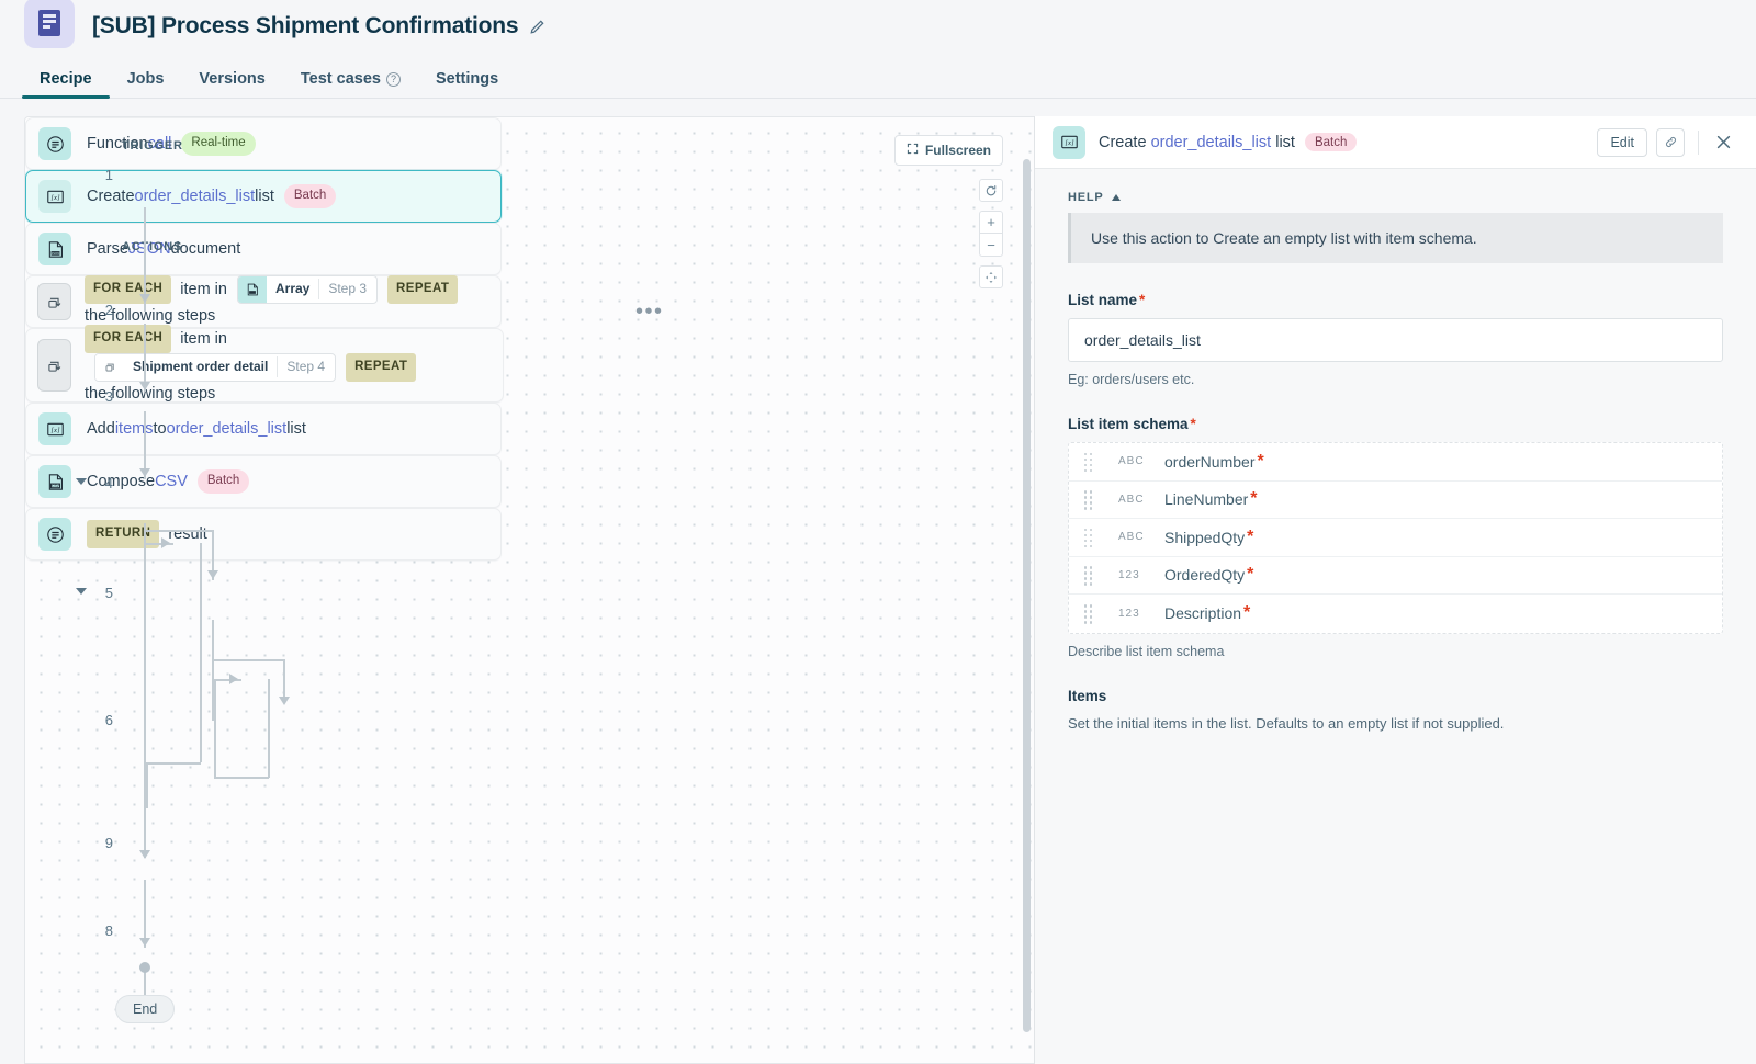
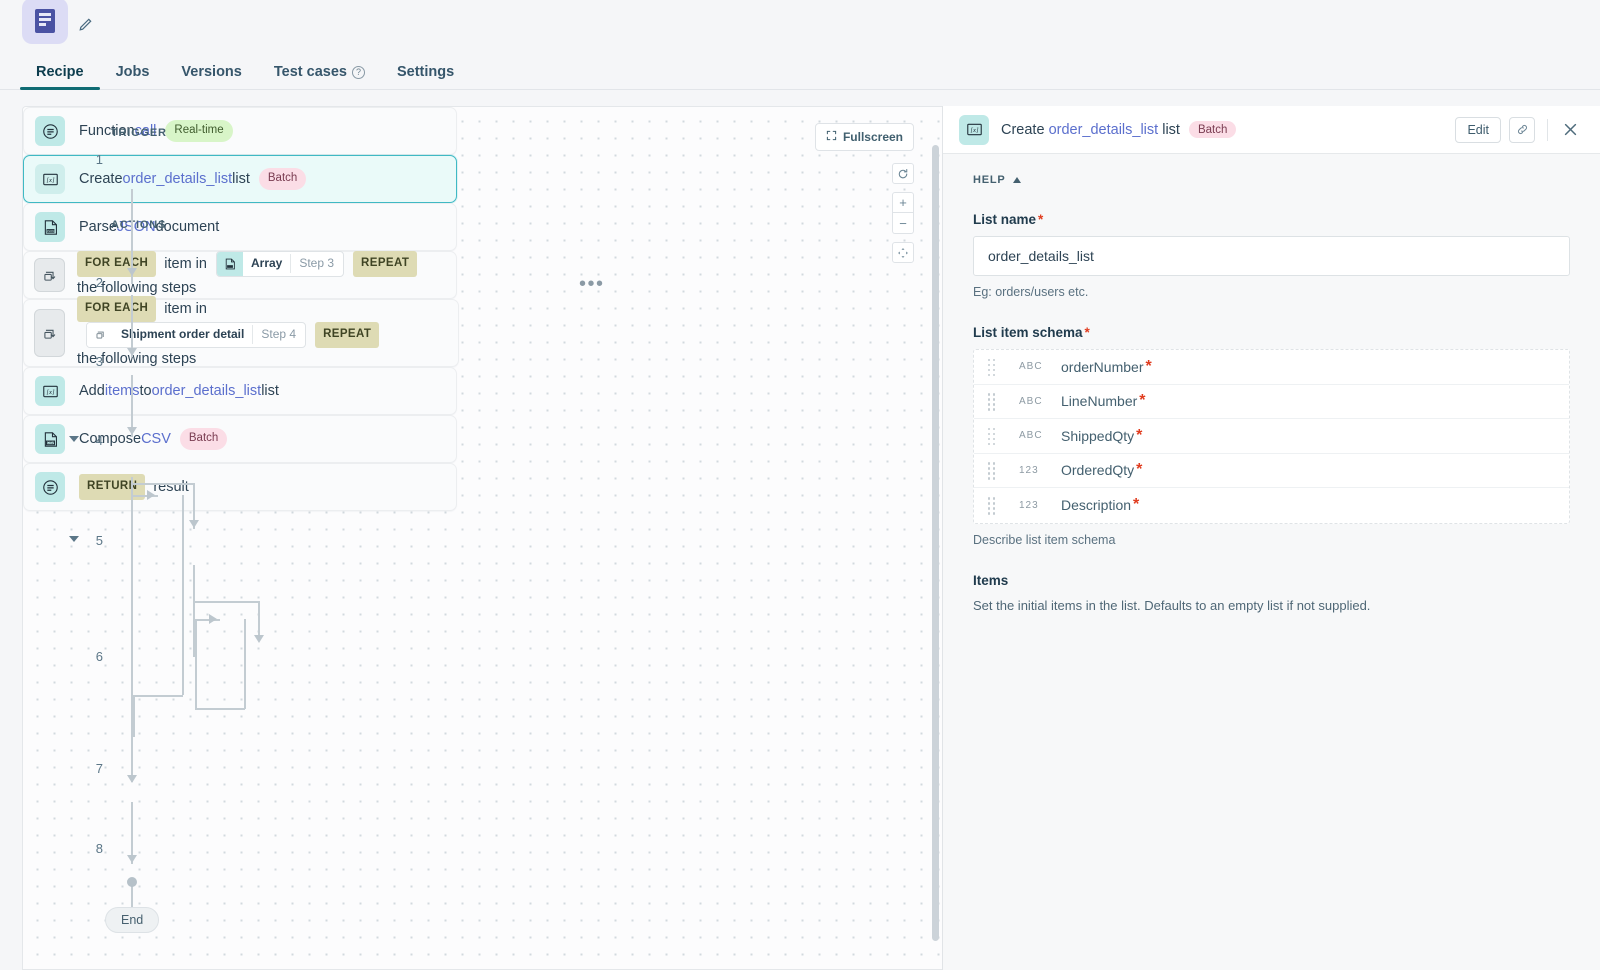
- [SUB] Process Shipment Confirmations
  Recipe
  Jobs
  Versions
  Test cases
  ?
  Settings
  TRIGGER
  ACIONS
  End
  1
  Function
  call
  Real-time
  2
  Create
  order_details_list
  list
  Batch
  •••
  3
  Parse
  JSON
  document
  4
  FOR EACH
  item in
  Array
  Step 3
  REPEAT
  the following steps
  5
  FOR EACH
  item in
  Shipment order detail
  Step 4
  REPEAT
  the following steps
  6
  Add
  items
  to
  order_details_list
  list
- 9
+ 7
  Compose
  CSV
  Batch
  8
  RETURN
  result
  Fullscreen
  +
  −
  Create order_details_list list
  Batch
  Edit
  HELP
- Use this action to Create an empty list with item schema.
  List name *
  order_details_list
  Eg: orders/users etc.
  List item schema *
  ABC
  orderNumber
  *
  ABC
  LineNumber
  *
  ABC
  ShippedQty
  *
  123
  OrderedQty
  *
  123
  Description
  *
  Describe list item schema
  Items
  Set the initial items in the list. Defaults to an empty list if not supplied.
